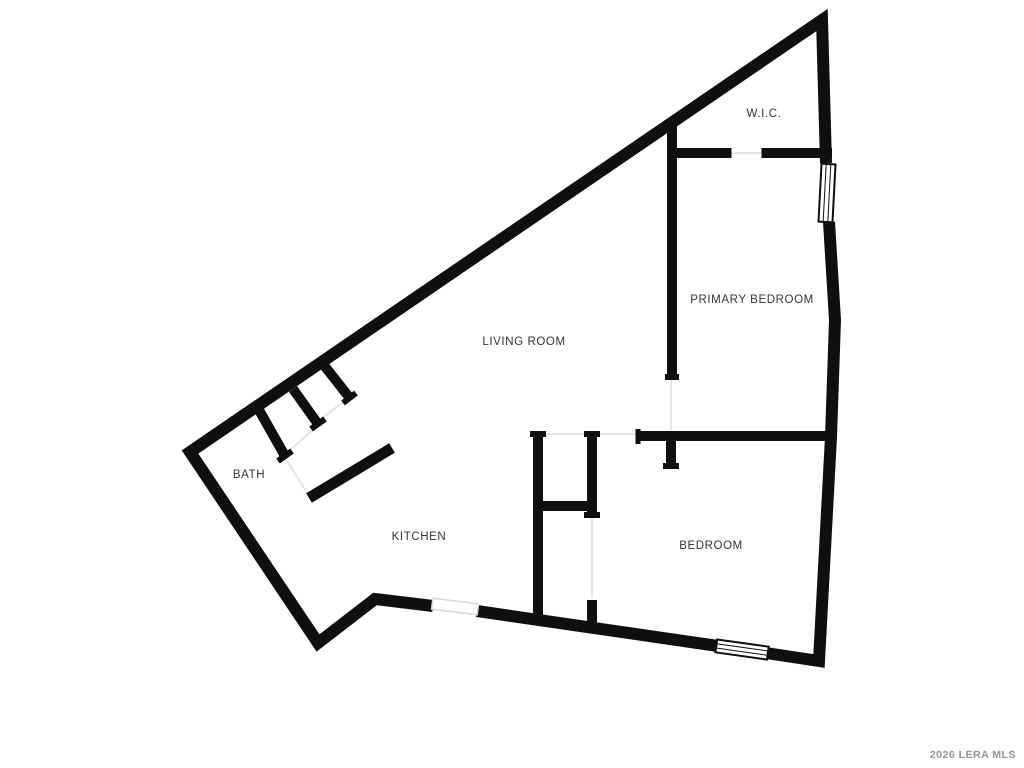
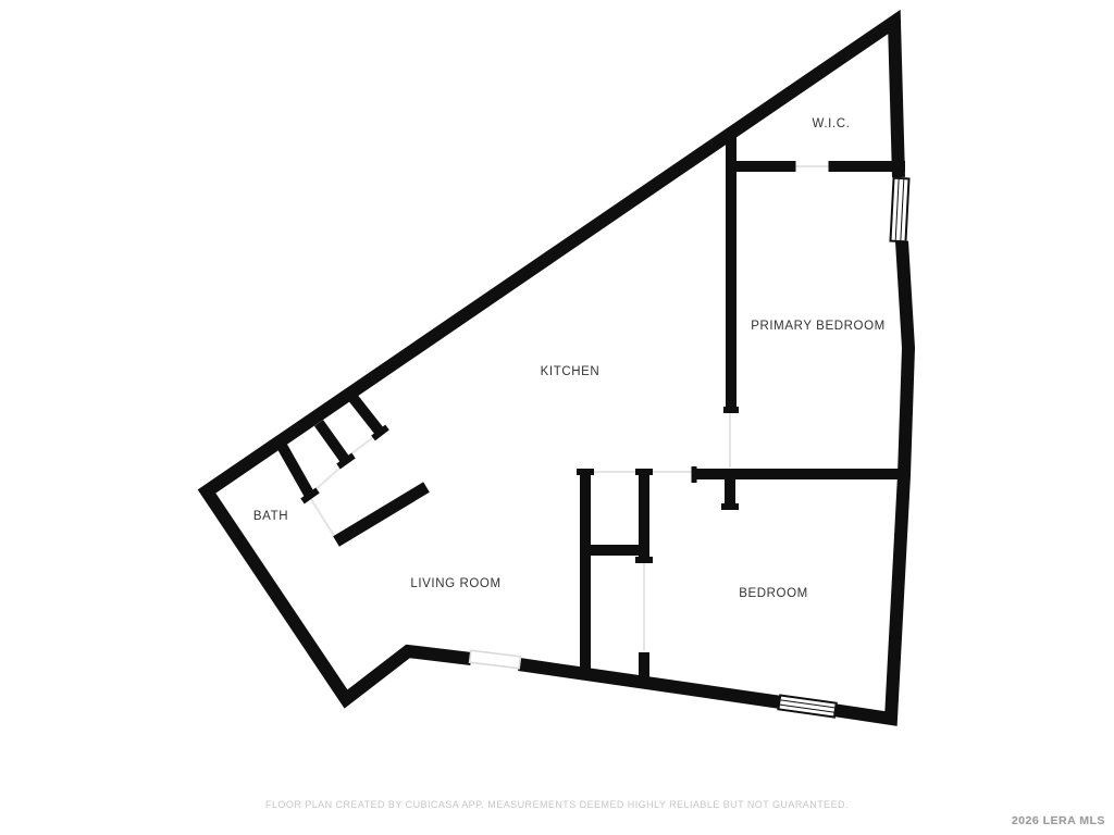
  W.I.C.
  PRIMARY BEDROOM
- LIVING ROOM
+ KITCHEN
  BATH
- KITCHEN
+ LIVING ROOM
  BEDROOM
+ FLOOR PLAN CREATED BY CUBICASA APP. MEASUREMENTS DEEMED HIGHLY RELIABLE BUT NOT GUARANTEED.
  2026 LERA MLS
